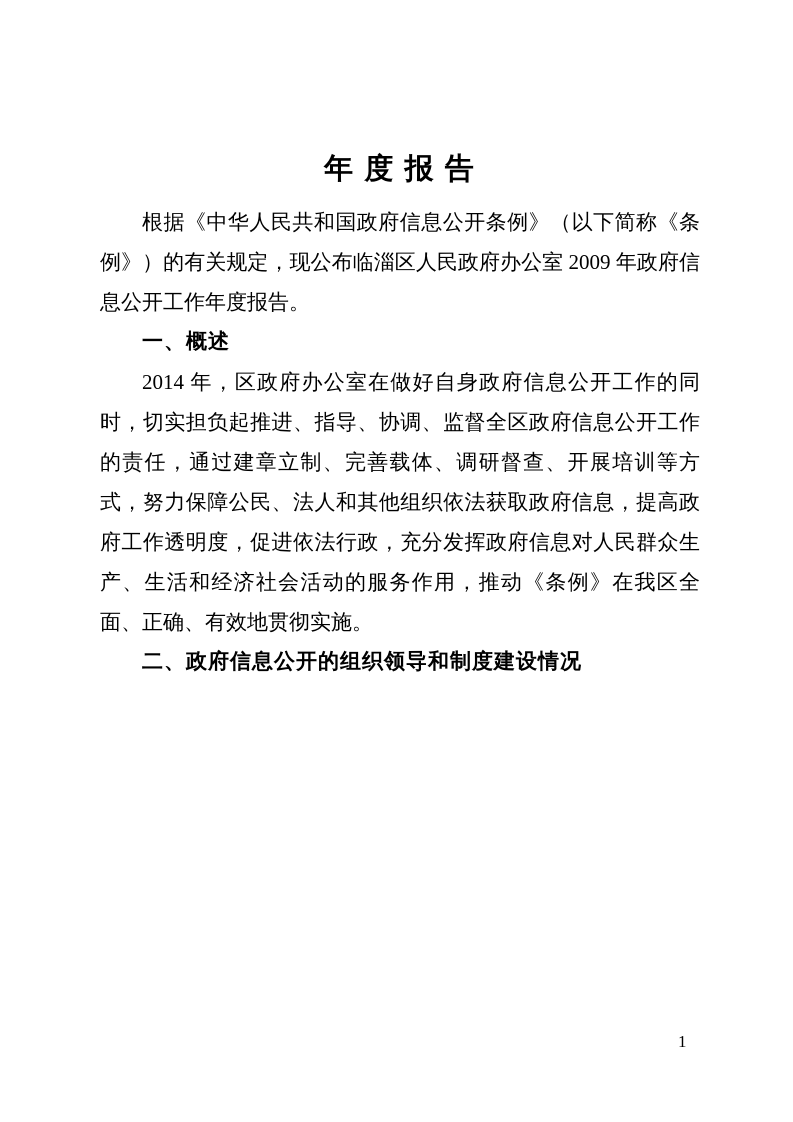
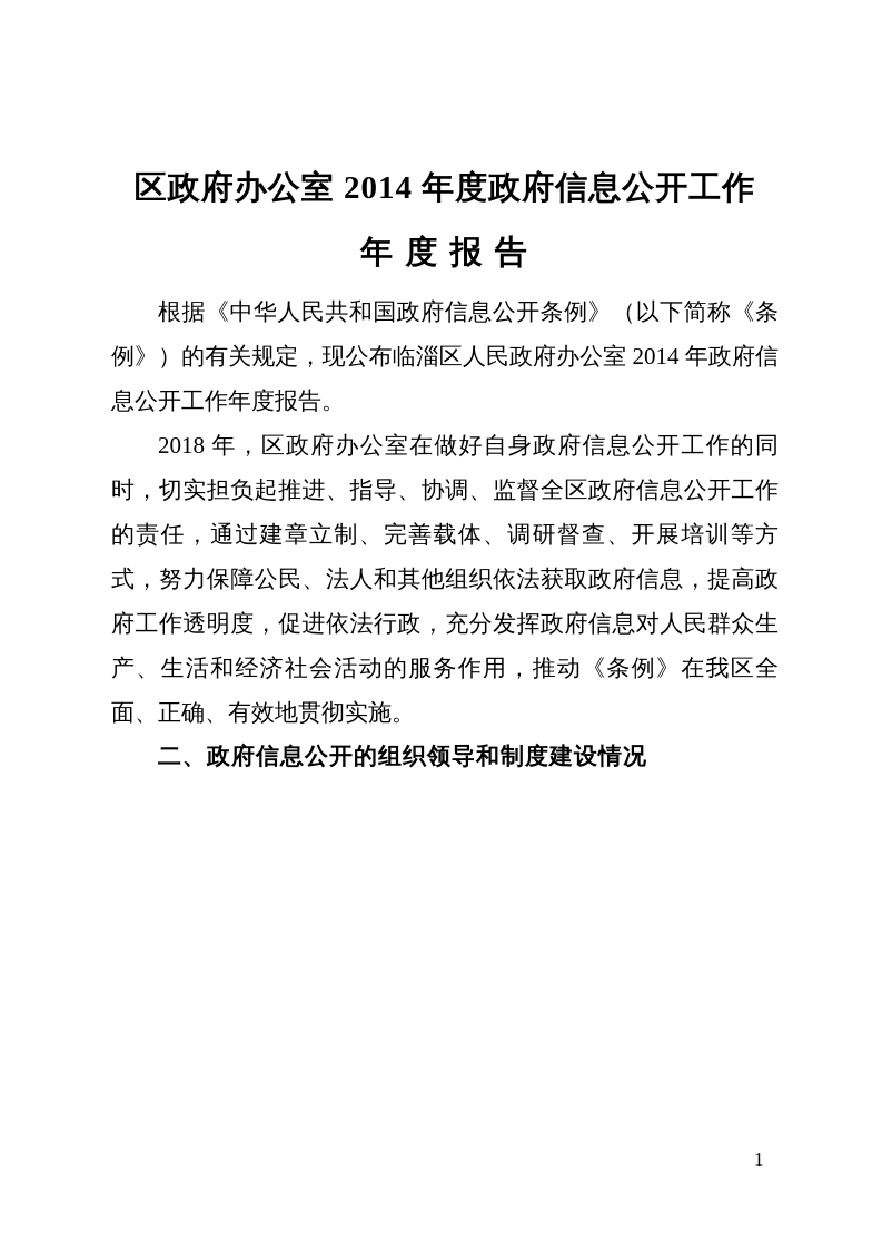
+ 区政府办公室 2014 年度政府信息公开工作
  年 度 报 告
- 根据《中华人民共和国政府信息公开条例》（以下简称《条例》）的有关规定，现公布临淄区人民政府办公室 2009 年政府信息公开工作年度报告。
+ 根据《中华人民共和国政府信息公开条例》（以下简称《条例》）的有关规定，现公布临淄区人民政府办公室 2014 年政府信息公开工作年度报告。
- 一、概述
- 2014 年，区政府办公室在做好自身政府信息公开工作的同时，切实担负起推进、指导、协调、监督全区政府信息公开工作的责任，通过建章立制、完善载体、调研督查、开展培训等方式，努力保障公民、法人和其他组织依法获取政府信息，提高政府工作透明度，促进依法行政，充分发挥政府信息对人民群众生产、生活和经济社会活动的服务作用，推动《条例》在我区全面、正确、有效地贯彻实施。
+ 2018 年，区政府办公室在做好自身政府信息公开工作的同时，切实担负起推进、指导、协调、监督全区政府信息公开工作的责任，通过建章立制、完善载体、调研督查、开展培训等方式，努力保障公民、法人和其他组织依法获取政府信息，提高政府工作透明度，促进依法行政，充分发挥政府信息对人民群众生产、生活和经济社会活动的服务作用，推动《条例》在我区全面、正确、有效地贯彻实施。
  二、政府信息公开的组织领导和制度建设情况
  1
